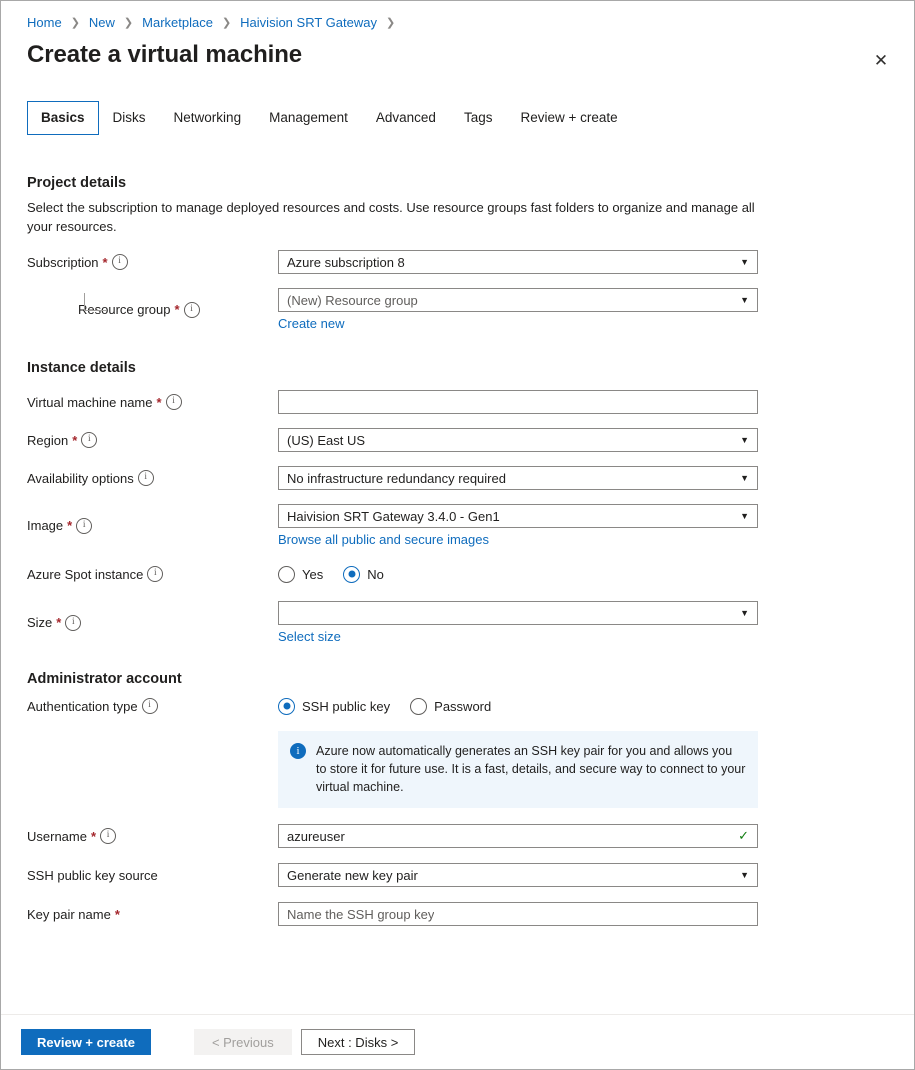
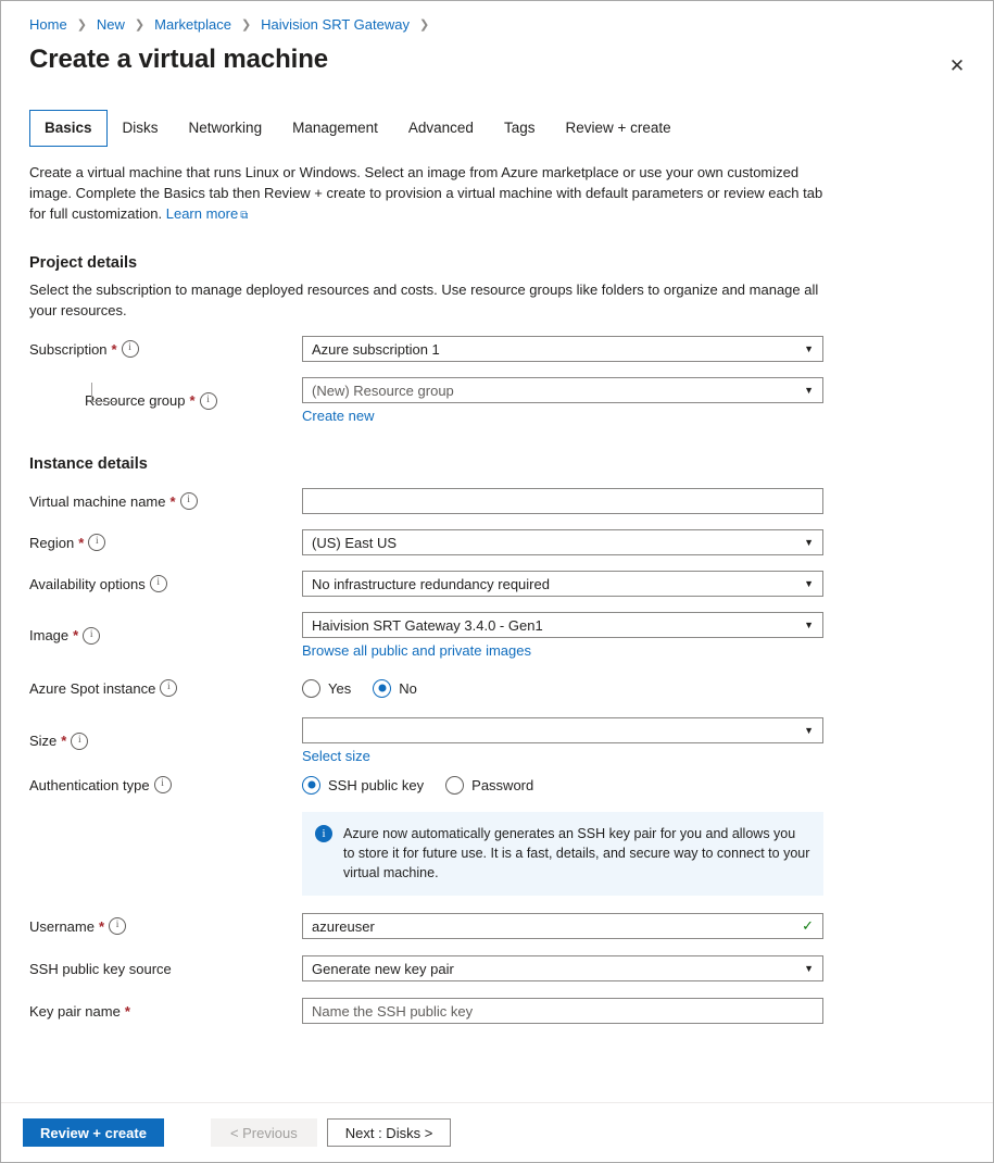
  Home
  ❯
  New
  ❯
  Marketplace
  ❯
  Haivision SRT Gateway
  ❯
  Create a virtual machine
  ✕
  Basics
  Disks
  Networking
  Management
  Advanced
  Tags
  Review + create
+ Create a virtual machine that runs Linux or Windows. Select an image from Azure marketplace or use your own customized image. Complete the Basics tab then Review + create to provision a virtual machine with default parameters or review each tab for full customization. Learn more ⧉
  Project details
- Select the subscription to manage deployed resources and costs. Use resource groups fast folders to organize and manage all your resources.
+ Select the subscription to manage deployed resources and costs. Use resource groups like folders to organize and manage all your resources.
  Subscription
  *
  i
- Azure subscription 8
+ Azure subscription 1
  ▼
  Resource group
  *
  i
  (New) Resource group
  ▼
  Create new
  Instance details
  Virtual machine name
  *
  i
  Region
  *
  i
  (US) East US
  ▼
  Availability options
  i
  No infrastructure redundancy required
  ▼
  Image
  *
  i
  Haivision SRT Gateway 3.4.0 - Gen1
  ▼
- Browse all public and secure images
+ Browse all public and private images
  Azure Spot instance
  i
  Yes
  No
  Size
  *
  i
  ▼
  Select size
- Administrator account
  Authentication type
  i
  SSH public key
  Password
  i
  Azure now automatically generates an SSH key pair for you and allows you to store it for future use. It is a fast, details, and secure way to connect to your virtual machine.
  Username
  *
  i
  azureuser
  ✓
  SSH public key source
  Generate new key pair
  ▼
  Key pair name
  *
- Name the SSH group key
+ Name the SSH public key
  Review + create
  < Previous
  Next : Disks >
